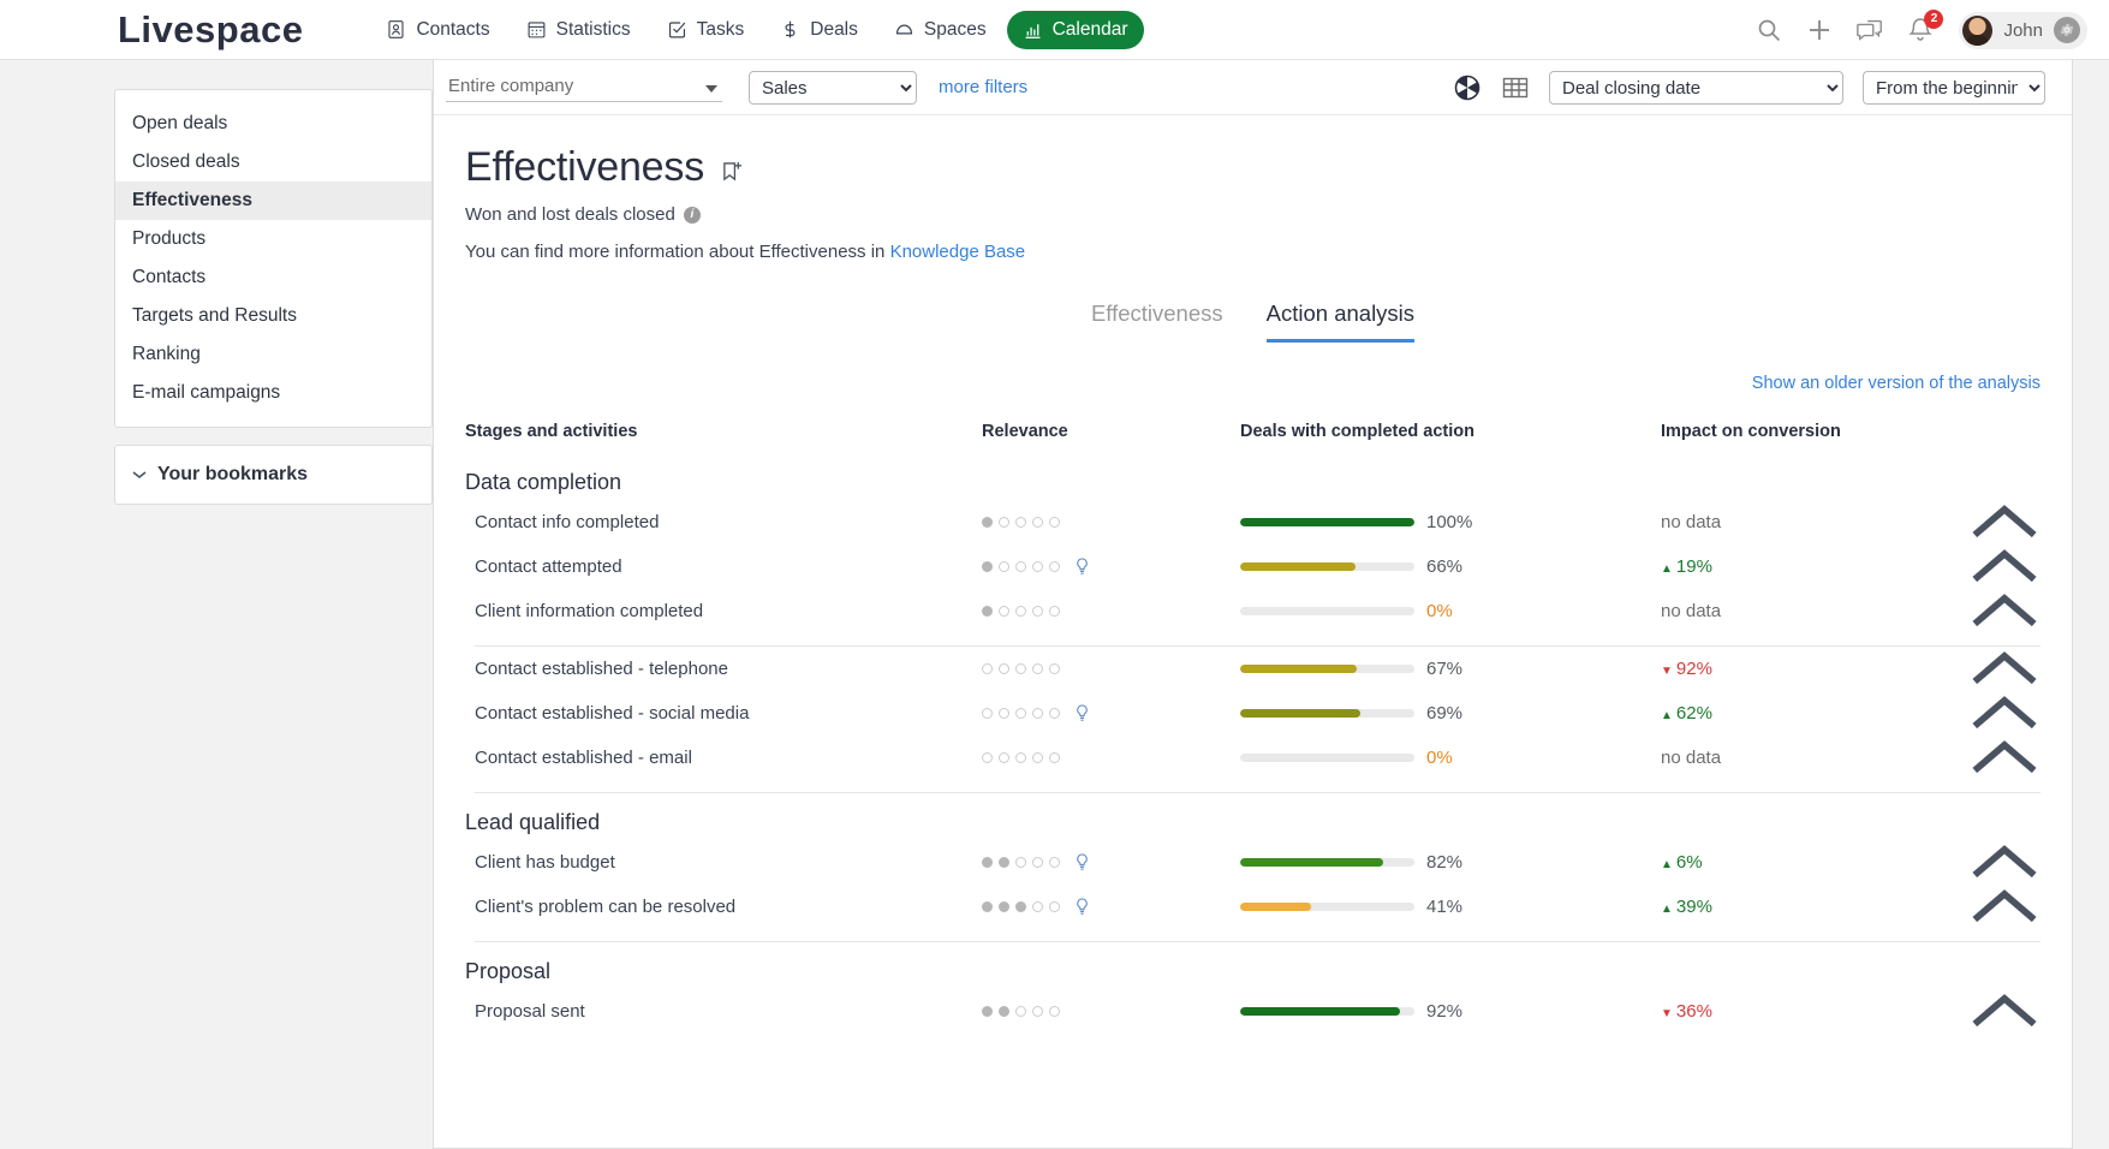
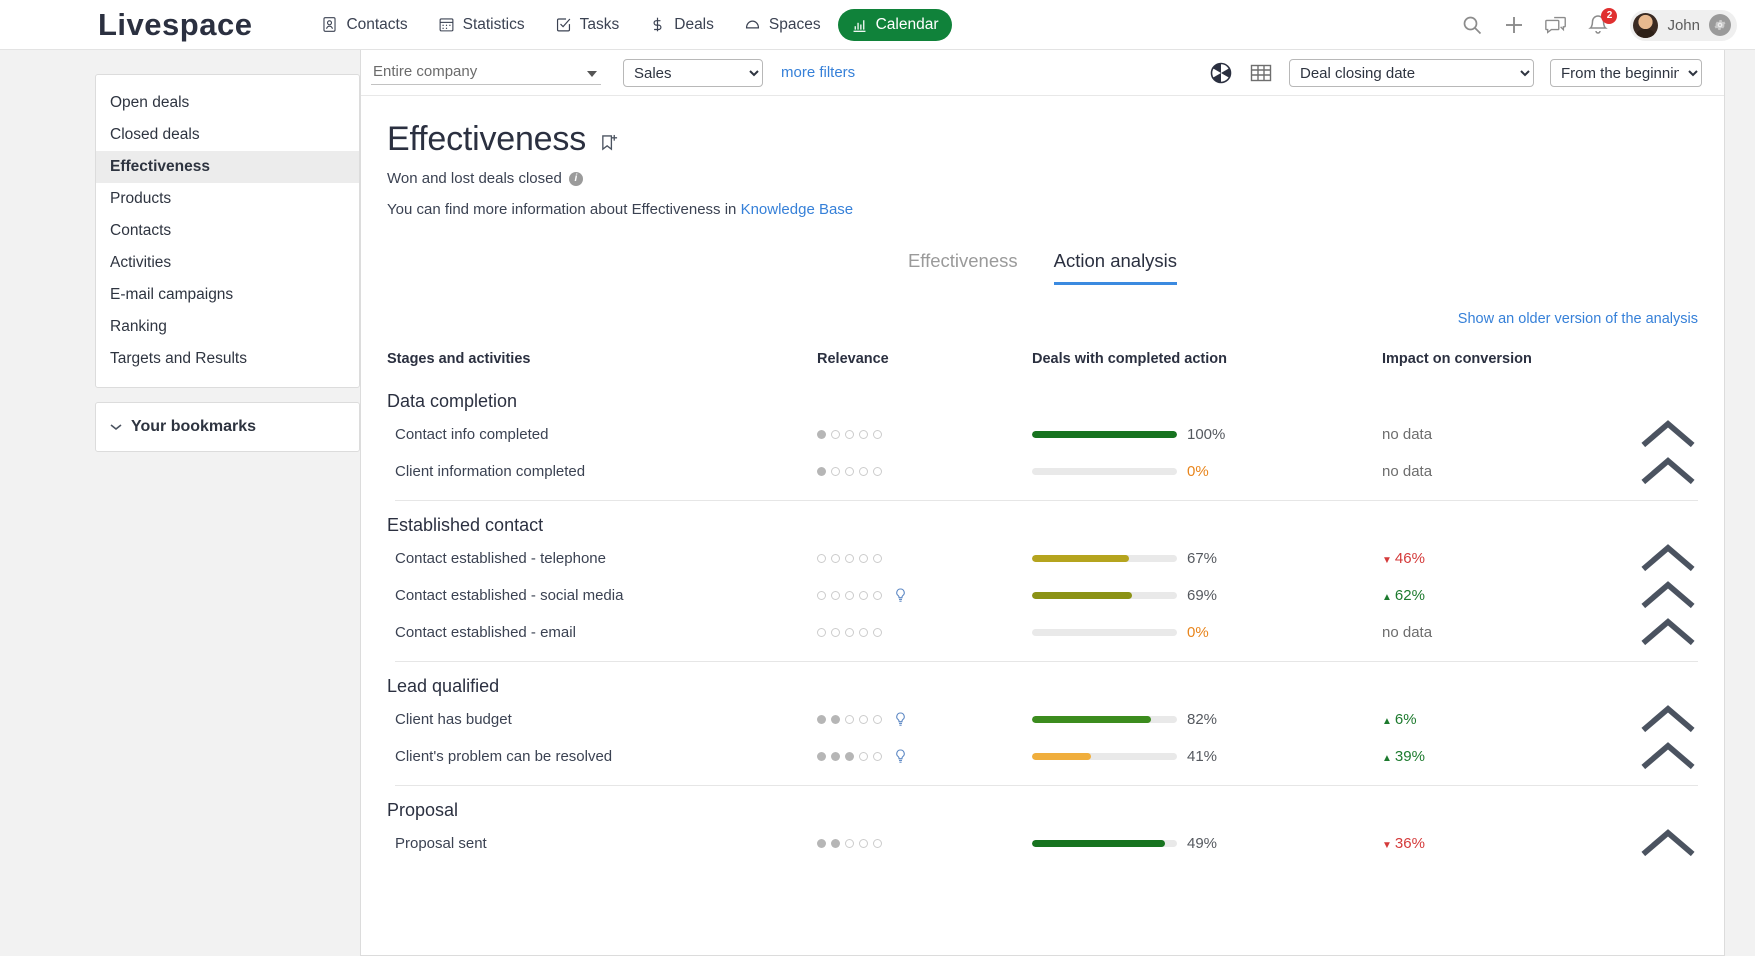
  Livespace
  Contacts
  Statistics
  Tasks
  Deals
  Spaces
  Calendar
  2
  John
  Open deals
  Closed deals
  Effectiveness
  Products
  Contacts
+ Activities
- Targets and Results
+ E-mail campaigns
  Ranking
- E-mail campaigns
+ Targets and Results
  Your bookmarks
  Entire company
  Sales
  more filters
  Deal closing date
  From the beginnin
  Effectiveness
  Won and lost deals closed
  i
  You can find more information about Effectiveness in Knowledge Base
  Effectiveness
  Action analysis
  Show an older version of the analysis
  Stages and activities
  Relevance
  Deals with completed action
  Impact on conversion
  Data completion
  Contact info completed
  100%
  no data
- Contact attempted
- 66%
- ▲ 19%
  Client information completed
  0%
  no data
+ Established contact
  Contact established - telephone
  67%
- ▼ 92%
+ ▼ 46%
  Contact established - social media
  69%
  ▲ 62%
  Contact established - email
  0%
  no data
  Lead qualified
  Client has budget
  82%
  ▲ 6%
  Client's problem can be resolved
  41%
  ▲ 39%
  Proposal
  Proposal sent
- 92%
+ 49%
  ▼ 36%
